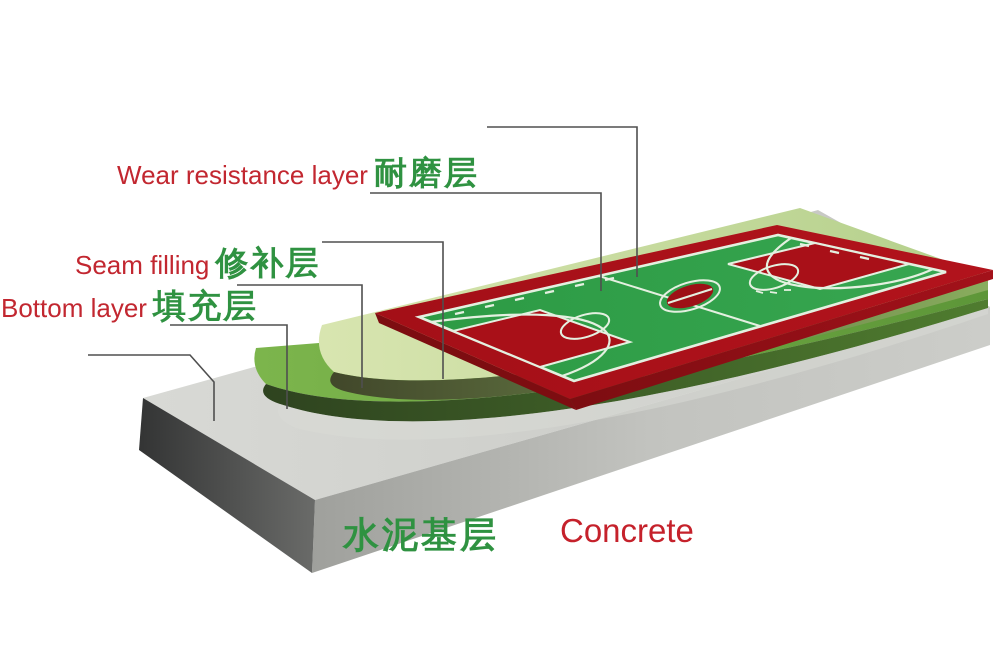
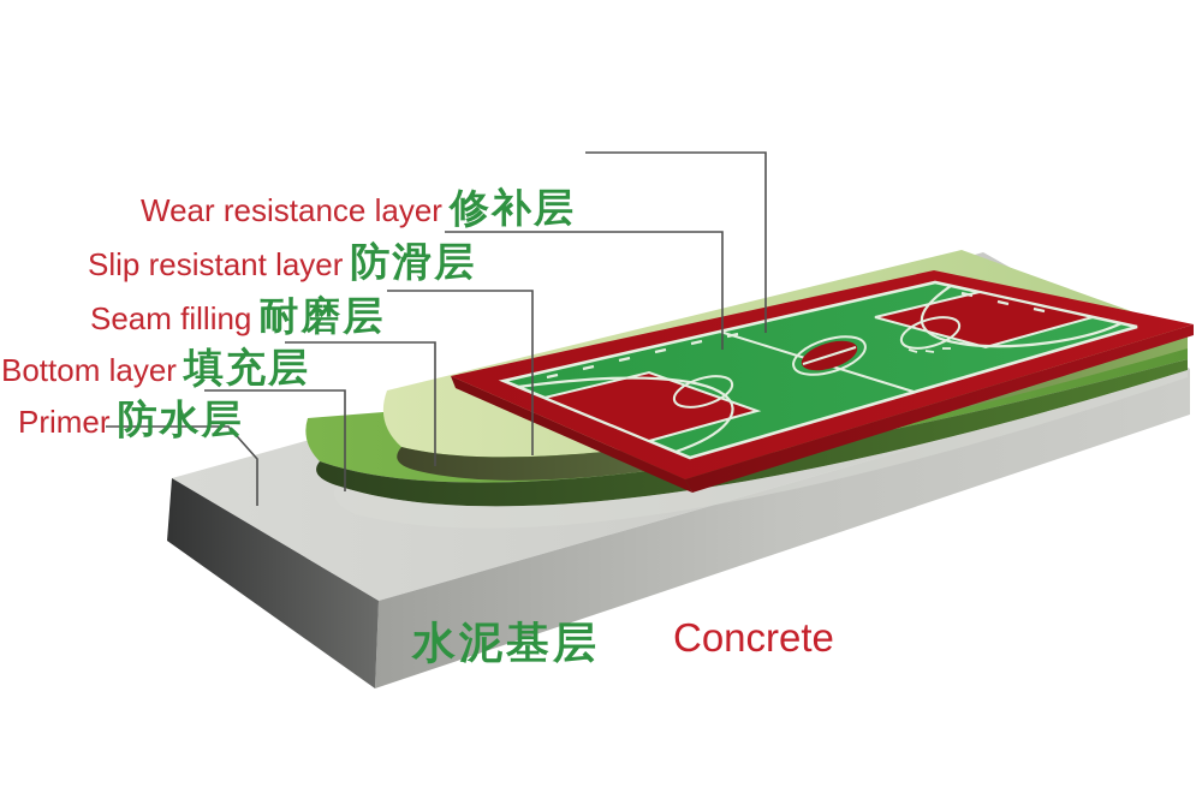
  Wear resistance layer
- 耐磨层
+ 修补层
+ Slip resistant layer
+ 防滑层
  Seam filling
- 修补层
+ 耐磨层
  Bottom layer
  填充层
+ Primer
+ 防水层
  水泥基层
  Concrete
